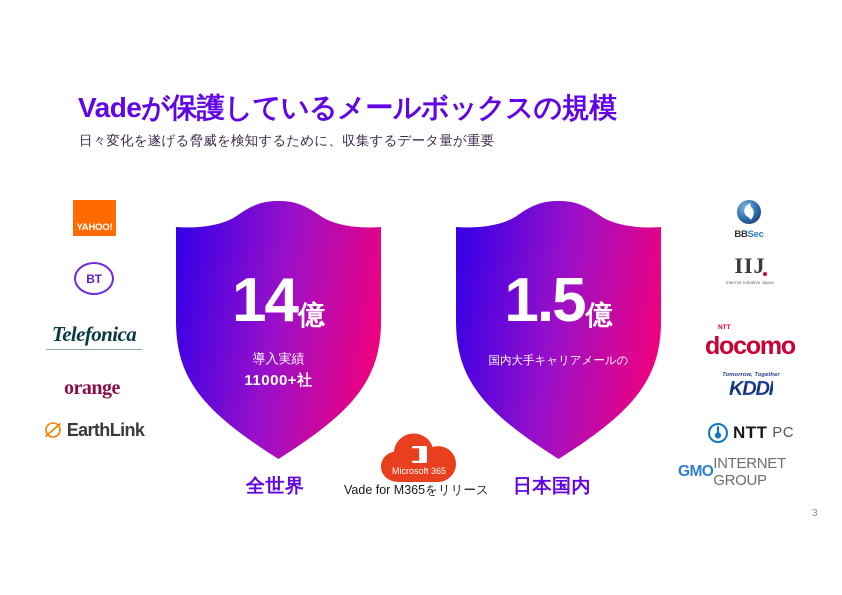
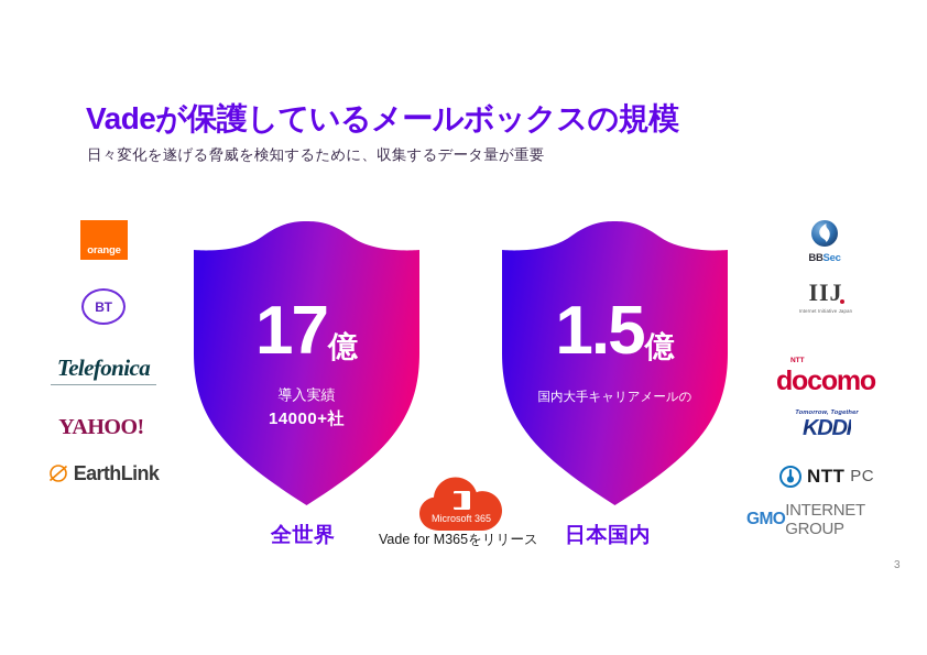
  Vadeが保護しているメールボックスの規模
  日々変化を遂げる脅威を検知するために、収集するデータ量が重要
- 14
+ 17
  億
  導入実績
- 11000+社
+ 14000+社
  全世界
  1.5
  億
  国内大手キャリアメールの
  日本国内
  Microsoft 365
  Vade for M365をリリース
- YAHOO!
+ orange
  BT
  Telefonica
- orange
+ YAHOO!
  EarthLink
  BBSec
  IIJ
  docomo
  KDDI
  NTT
  PC
  GMO
  INTERNET GROUP
  3
